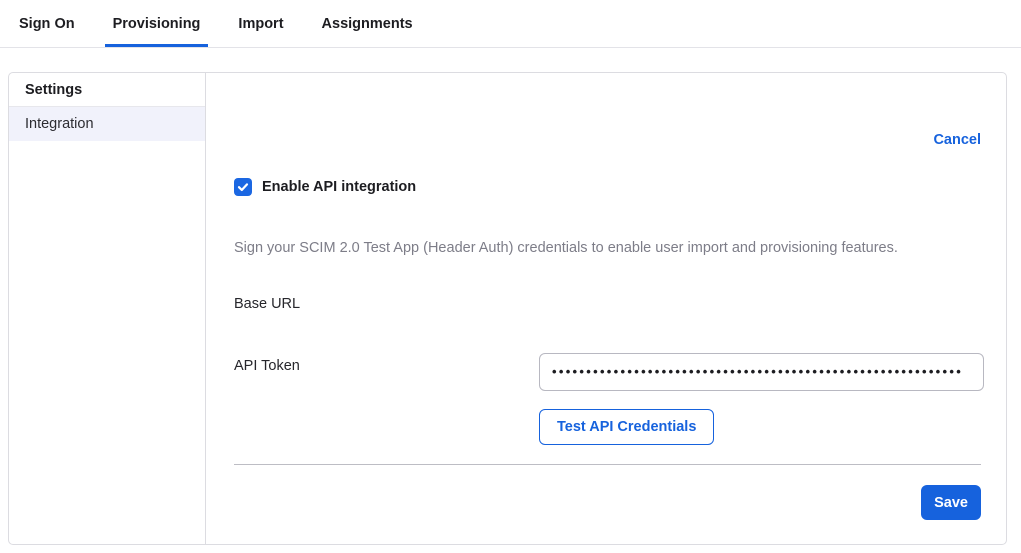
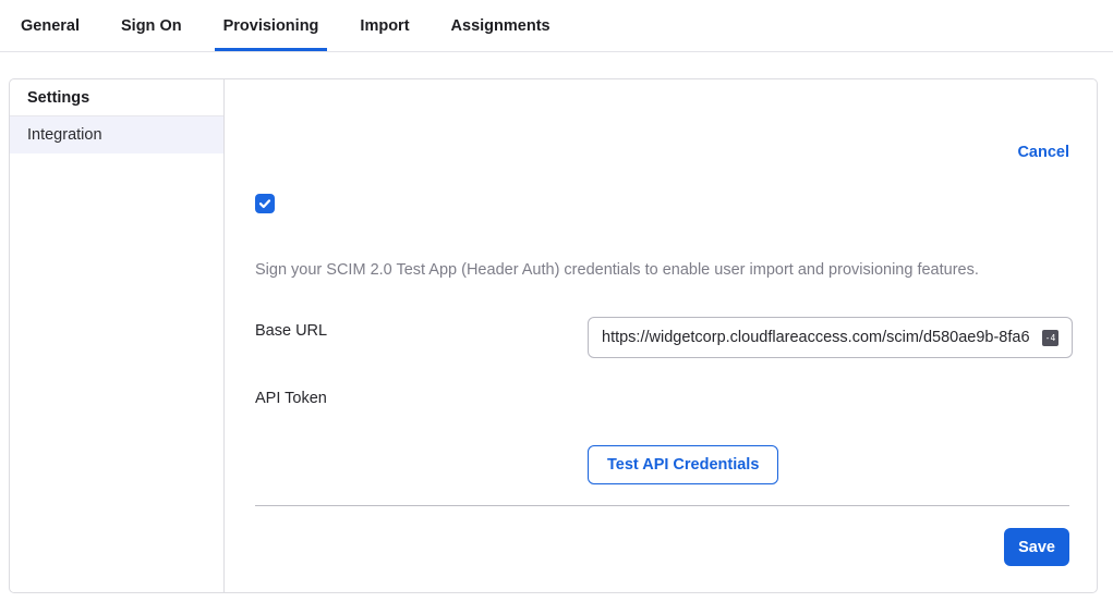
+ General
  Sign On
  Provisioning
  Import
  Assignments
  Settings
  Integration
  Cancel
- Enable API integration
  Sign your SCIM 2.0 Test App (Header Auth) credentials to enable user import and provisioning features.
  Base URL
+ https://widgetcorp.cloudflareaccess.com/scim/d580ae9b-8fa6
+ -4
  API Token
- ••••••••••••••••••••••••••••••••••••••••••••••••••••••••••••
  Test API Credentials
  Save
